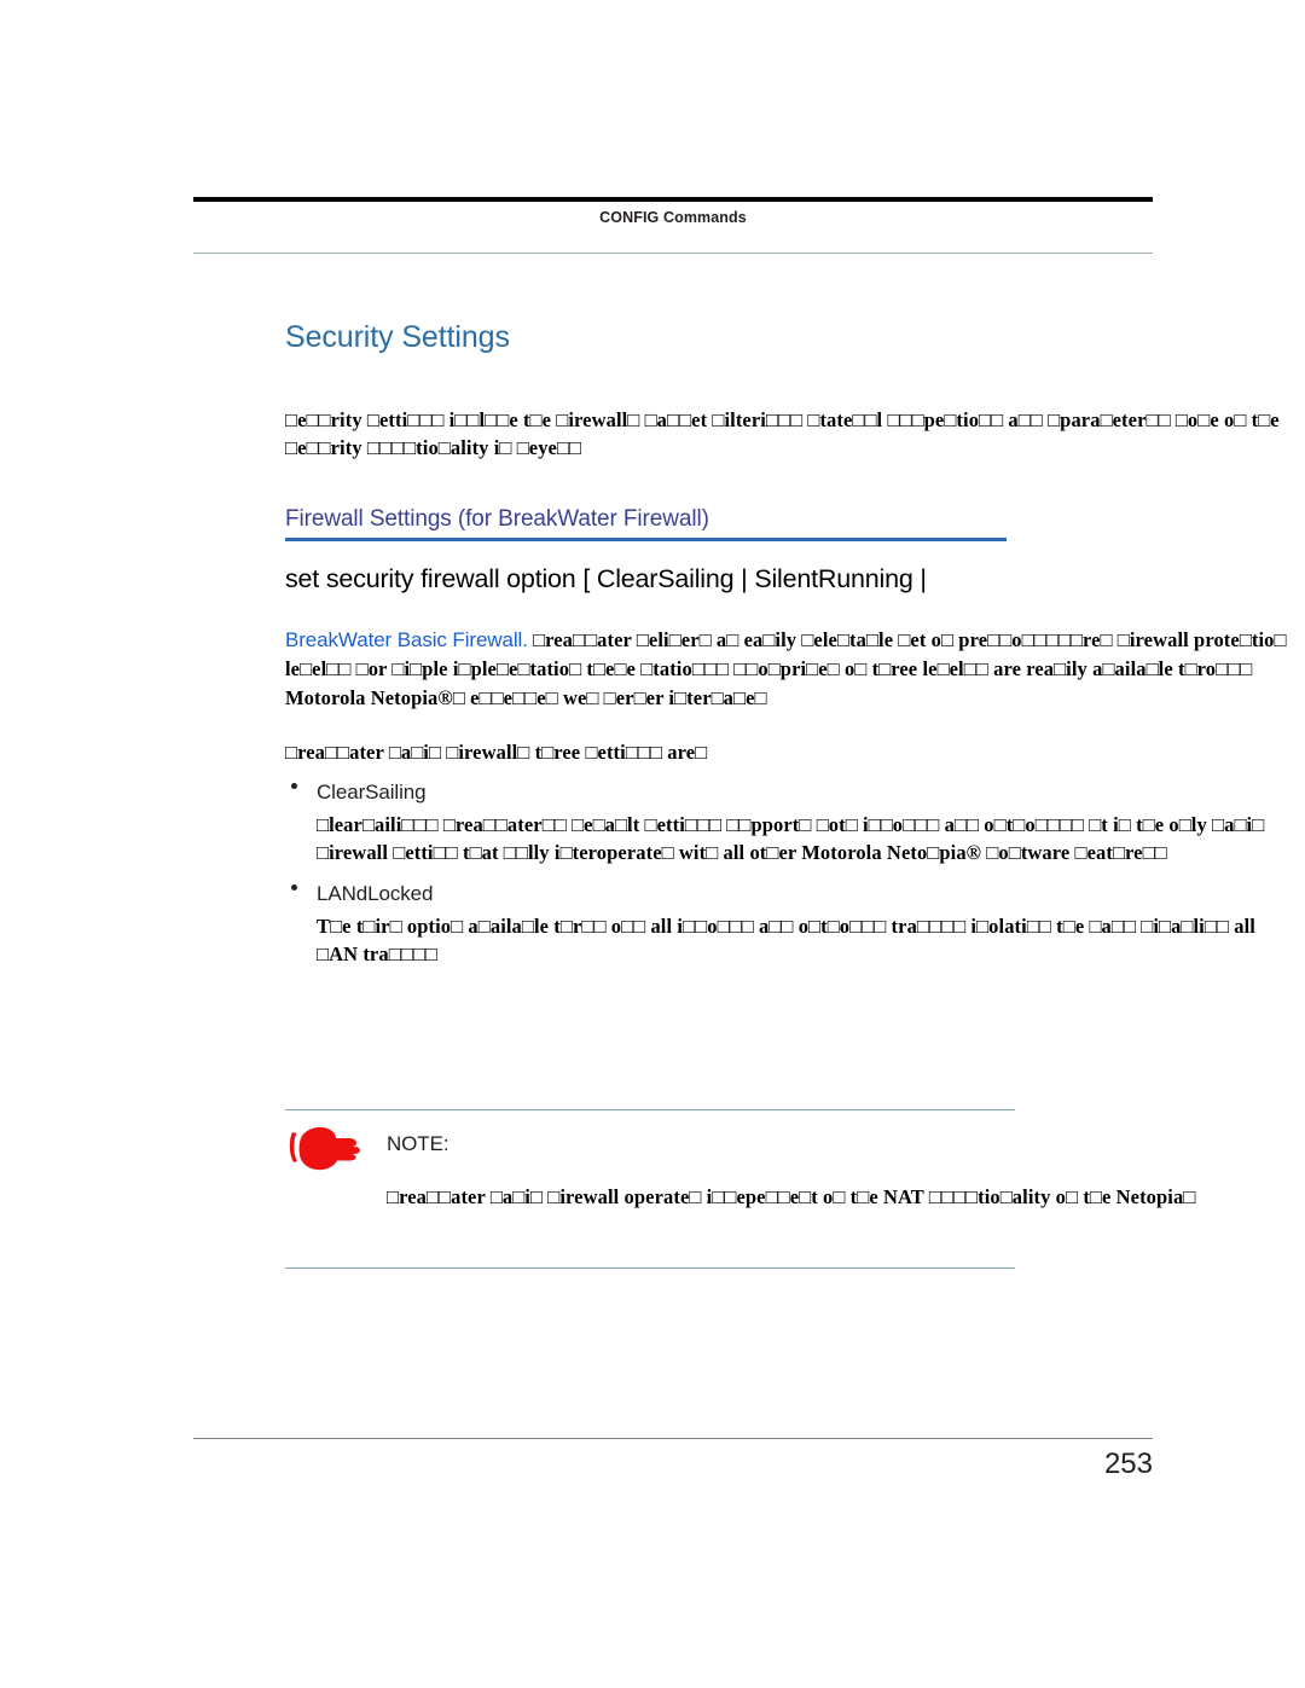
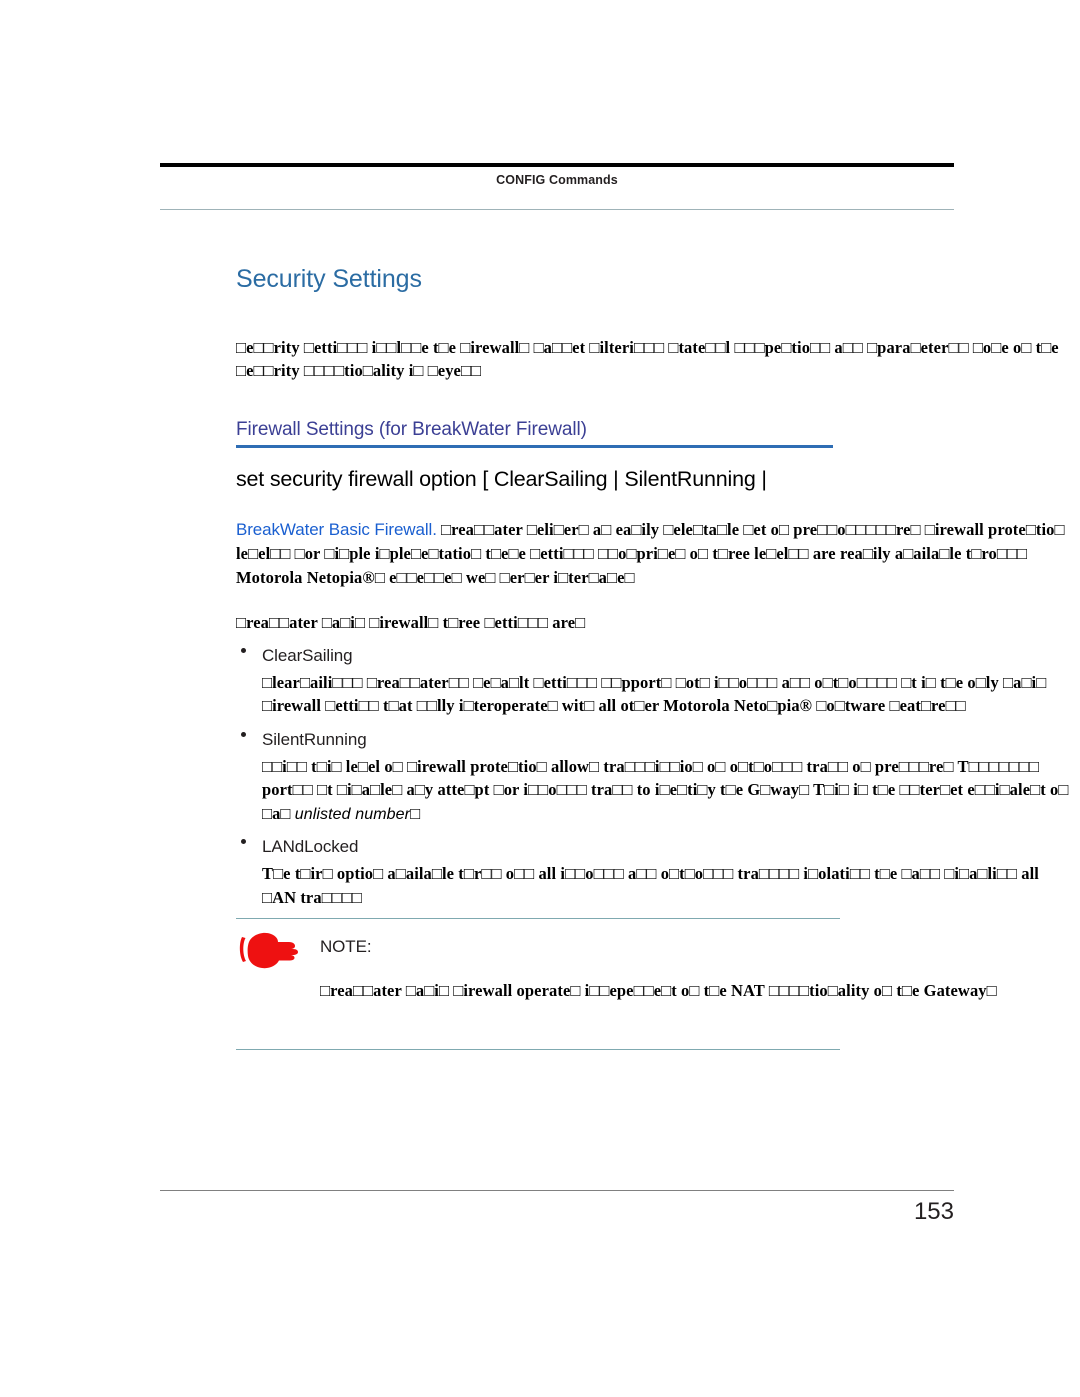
  CONFIG Commands
  Security Settings
  □e□□rity □etti□□□ i□□l□□e t□e □irewall□ □a□□et □ilteri□□□ □tate□□l □□□pe□tio□□ a□□ □para□eter□□ □o□e o□ t□e □e□□rity □□□□tio□ality i□ □eye□□
  Firewall Settings (for BreakWater Firewall)
  set security firewall option [ ClearSailing | SilentRunning |
- BreakWater Basic Firewall. □rea□□ater □eli□er□ a□ ea□ily □ele□ta□le □et o□ pre□□o□□□□□re□ □irewall prote□tio□ le□el□□ □or □i□ple i□ple□e□tatio□ t□e□e □tatio□□□ □□o□pri□e□ o□ t□ree le□el□□ are rea□ily a□aila□le t□ro□□□ Motorola Netopia®□ e□□e□□e□ we□ □er□er i□ter□a□e□
+ BreakWater Basic Firewall. □rea□□ater □eli□er□ a□ ea□ily □ele□ta□le □et o□ pre□□o□□□□□re□ □irewall prote□tio□ le□el□□ □or □i□ple i□ple□e□tatio□ t□e□e □etti□□□ □□o□pri□e□ o□ t□ree le□el□□ are rea□ily a□aila□le t□ro□□□ Motorola Netopia®□ e□□e□□e□ we□ □er□er i□ter□a□e□
  □rea□□ater □a□i□ □irewall□ t□ree □etti□□□ are□
  ClearSailing
  □lear□aili□□□ □rea□□ater□□ □e□a□lt □etti□□□ □□pport□ □ot□ i□□o□□□ a□□ o□t□o□□□□ □t i□ t□e o□ly □a□i□ □irewall □etti□□ t□at □□lly i□teroperate□ wit□ all ot□er Motorola Neto□pia® □o□tware □eat□re□□
+ SilentRunning
+ □□i□□ t□i□ le□el o□ □irewall prote□tio□ allow□ tra□□□i□□io□ o□ o□t□o□□□ tra□□ o□ pre□□□re□ T□□□□□□□ port□□ □t □i□a□le□ a□y atte□pt □or i□□o□□□ tra□□ to i□e□ti□y t□e G□way□ T□i□ i□ t□e □□ter□et e□□i□ale□t o□ □a□ unlisted number□
  LANdLocked
  T□e t□ir□ optio□ a□aila□le t□r□□ o□□ all i□□o□□□ a□□ o□t□o□□□ tra□□□□ i□olati□□ t□e □a□□ □i□a□li□□ all □AN tra□□□□
  NOTE:
- □rea□□ater □a□i□ □irewall operate□ i□□epe□□e□t o□ t□e NAT □□□□tio□ality o□ t□e Netopia□
+ □rea□□ater □a□i□ □irewall operate□ i□□epe□□e□t o□ t□e NAT □□□□tio□ality o□ t□e Gateway□
- 253
+ 153
